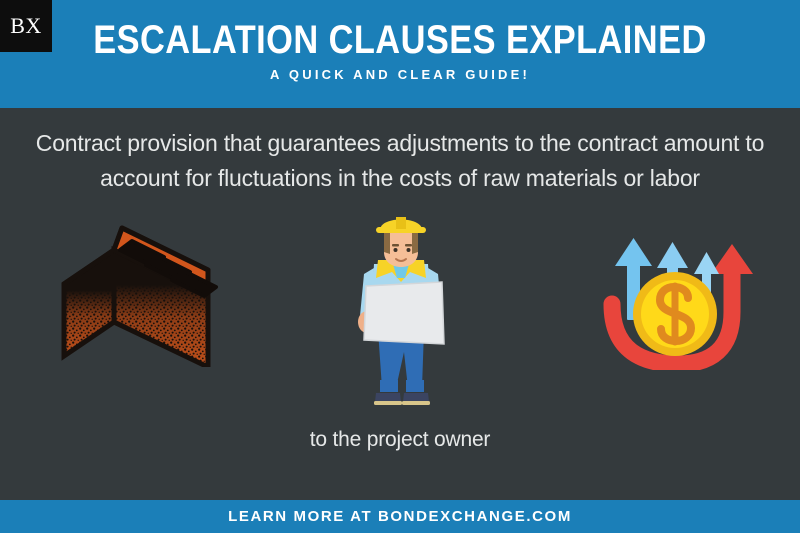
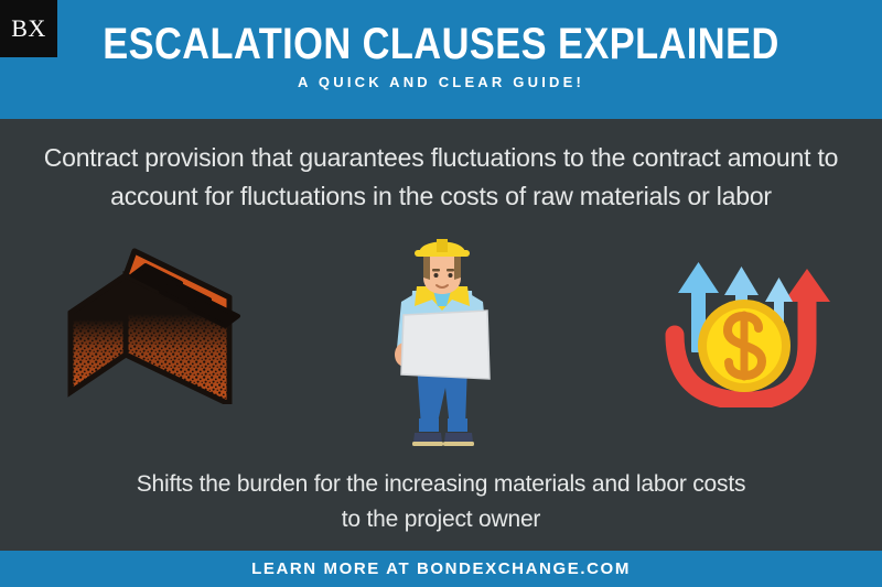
  BX
  ESCALATION CLAUSES EXPLAINED
  A QUICK AND CLEAR GUIDE!
- Contract provision that guarantees adjustments to the contract amount to
+ Contract provision that guarantees fluctuations to the contract amount to
  account for fluctuations in the costs of raw materials or labor
+ Shifts the burden for the increasing materials and labor costs
  to the project owner
  LEARN MORE AT BONDEXCHANGE.COM
